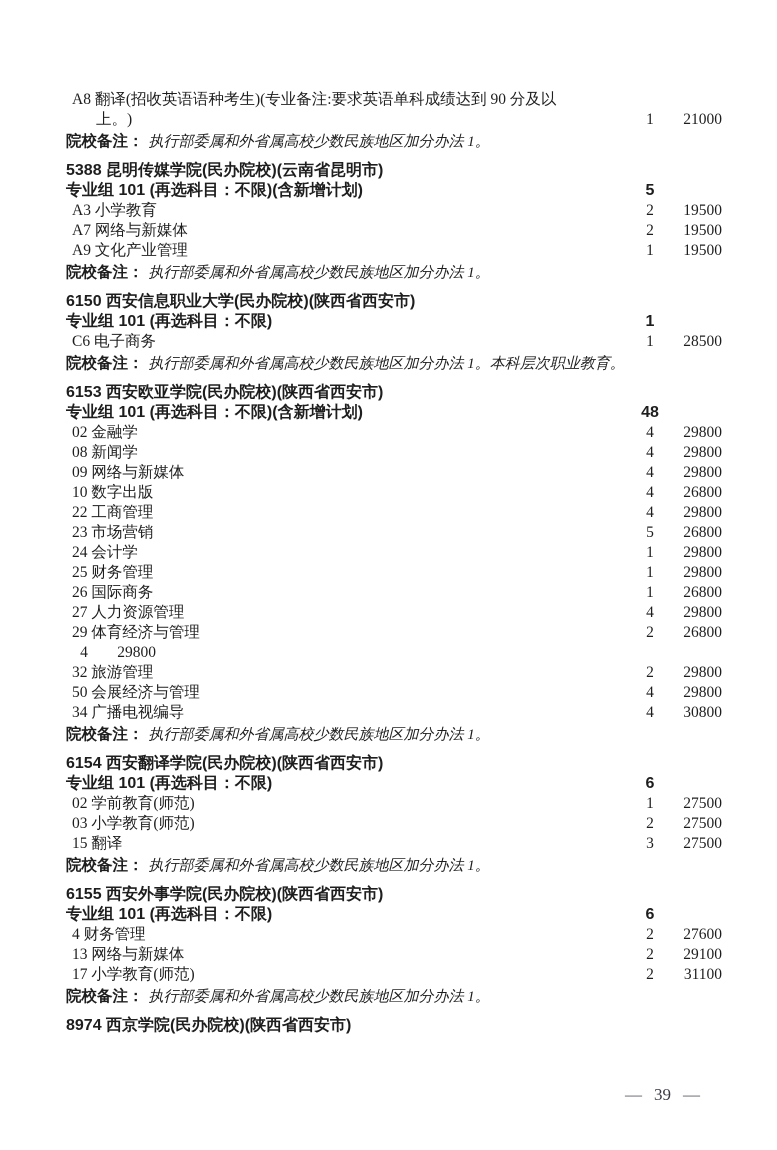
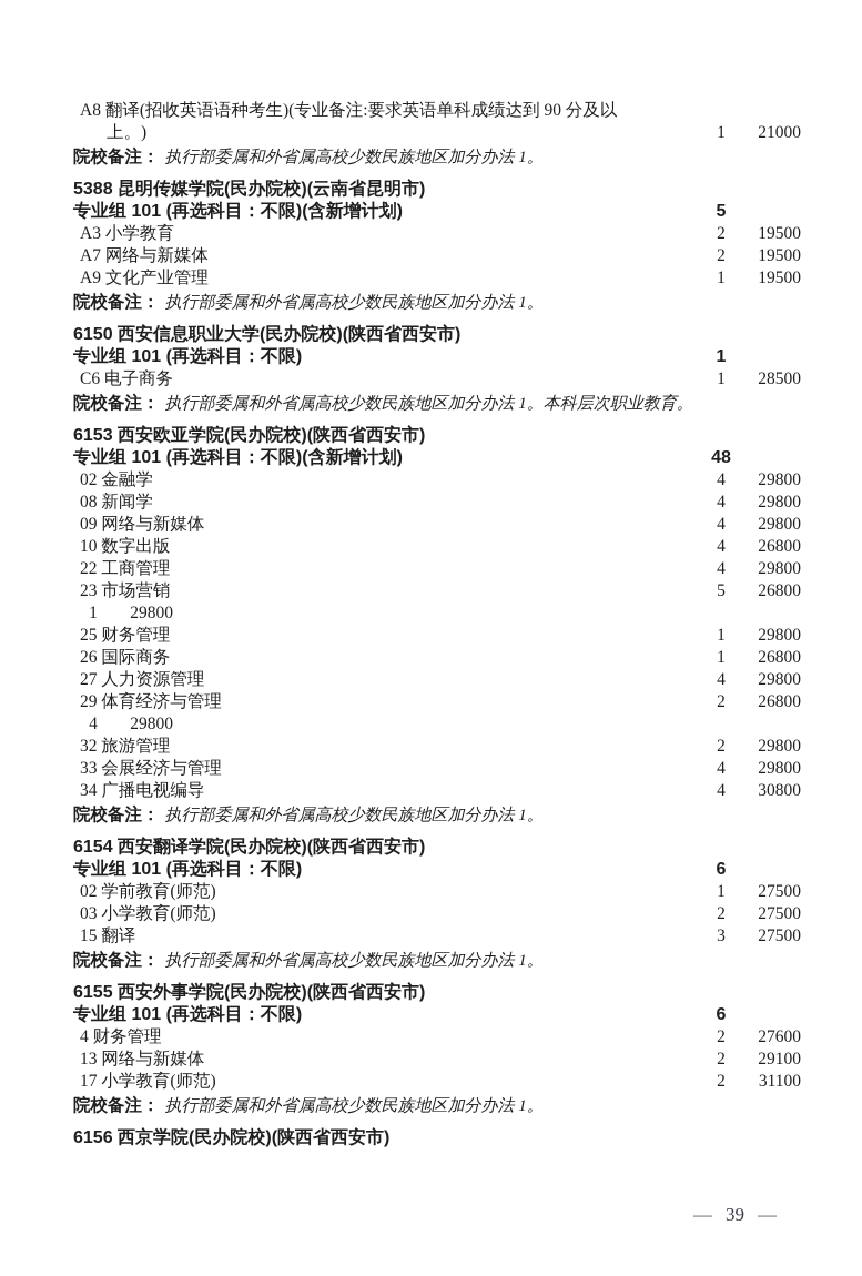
  A8 翻译(招收英语语种考生)(专业备注:要求英语单科成绩达到 90 分及以
  上。)
  1
  21000
  院校备注： 执行部委属和外省属高校少数民族地区加分办法 1。
  5388 昆明传媒学院(民办院校)(云南省昆明市)
  专业组 101 (再选科目：不限)(含新增计划)
  5
  A3 小学教育
  2
  19500
  A7 网络与新媒体
  2
  19500
  A9 文化产业管理
  1
  19500
  院校备注： 执行部委属和外省属高校少数民族地区加分办法 1。
  6150 西安信息职业大学(民办院校)(陕西省西安市)
  专业组 101 (再选科目：不限)
  1
  C6 电子商务
  1
  28500
  院校备注： 执行部委属和外省属高校少数民族地区加分办法 1。本科层次职业教育。
  6153 西安欧亚学院(民办院校)(陕西省西安市)
  专业组 101 (再选科目：不限)(含新增计划)
  48
  02 金融学
  4
  29800
  08 新闻学
  4
  29800
  09 网络与新媒体
  4
  29800
  10 数字出版
  4
  26800
  22 工商管理
  4
  29800
  23 市场营销
  5
  26800
- 24 会计学
  1
  29800
  25 财务管理
  1
  29800
  26 国际商务
  1
  26800
  27 人力资源管理
  4
  29800
  29 体育经济与管理
  2
  26800
  4
  29800
  32 旅游管理
  2
  29800
- 50 会展经济与管理
+ 33 会展经济与管理
  4
  29800
  34 广播电视编导
  4
  30800
  院校备注： 执行部委属和外省属高校少数民族地区加分办法 1。
  6154 西安翻译学院(民办院校)(陕西省西安市)
  专业组 101 (再选科目：不限)
  6
  02 学前教育(师范)
  1
  27500
  03 小学教育(师范)
  2
  27500
  15 翻译
  3
  27500
  院校备注： 执行部委属和外省属高校少数民族地区加分办法 1。
  6155 西安外事学院(民办院校)(陕西省西安市)
  专业组 101 (再选科目：不限)
  6
  4 财务管理
  2
  27600
  13 网络与新媒体
  2
  29100
  17 小学教育(师范)
  2
  31100
  院校备注： 执行部委属和外省属高校少数民族地区加分办法 1。
- 8974 西京学院(民办院校)(陕西省西安市)
+ 6156 西京学院(民办院校)(陕西省西安市)
  —
  39
  —
